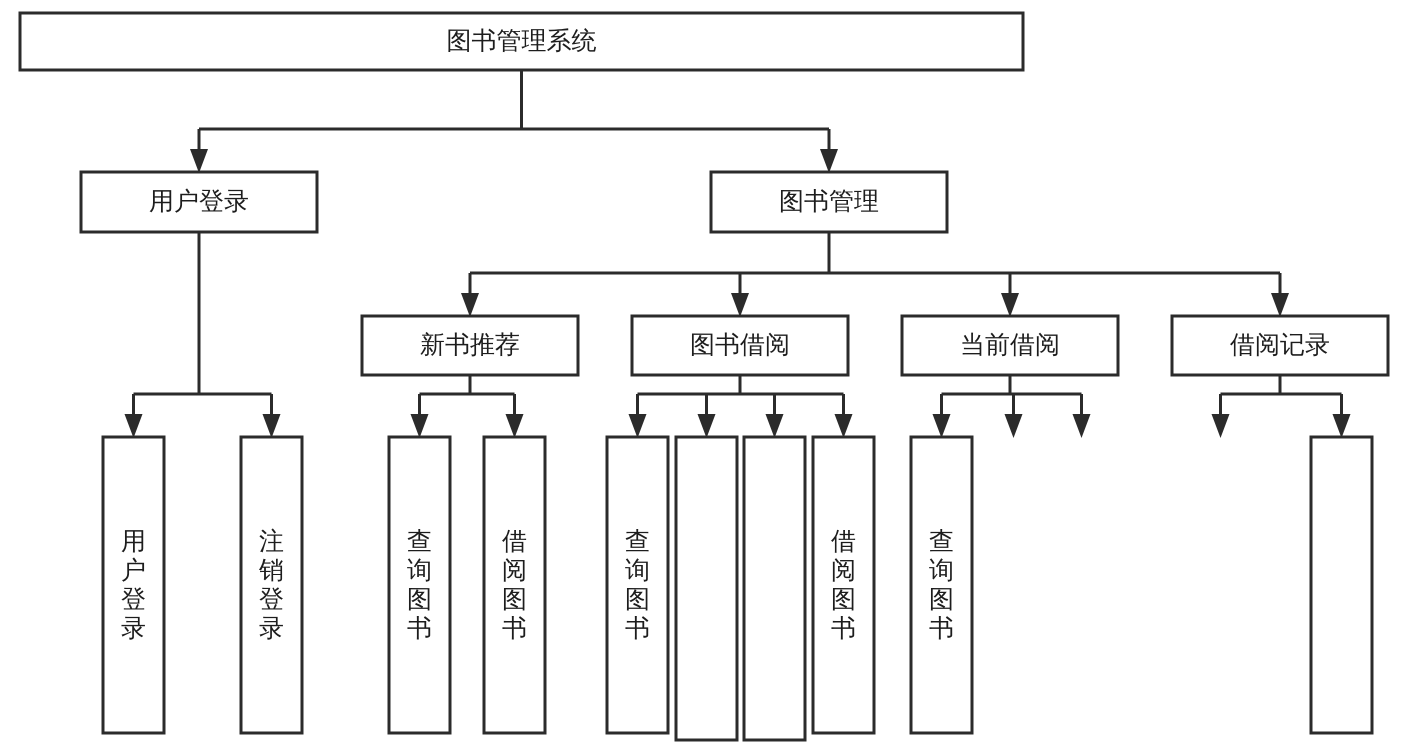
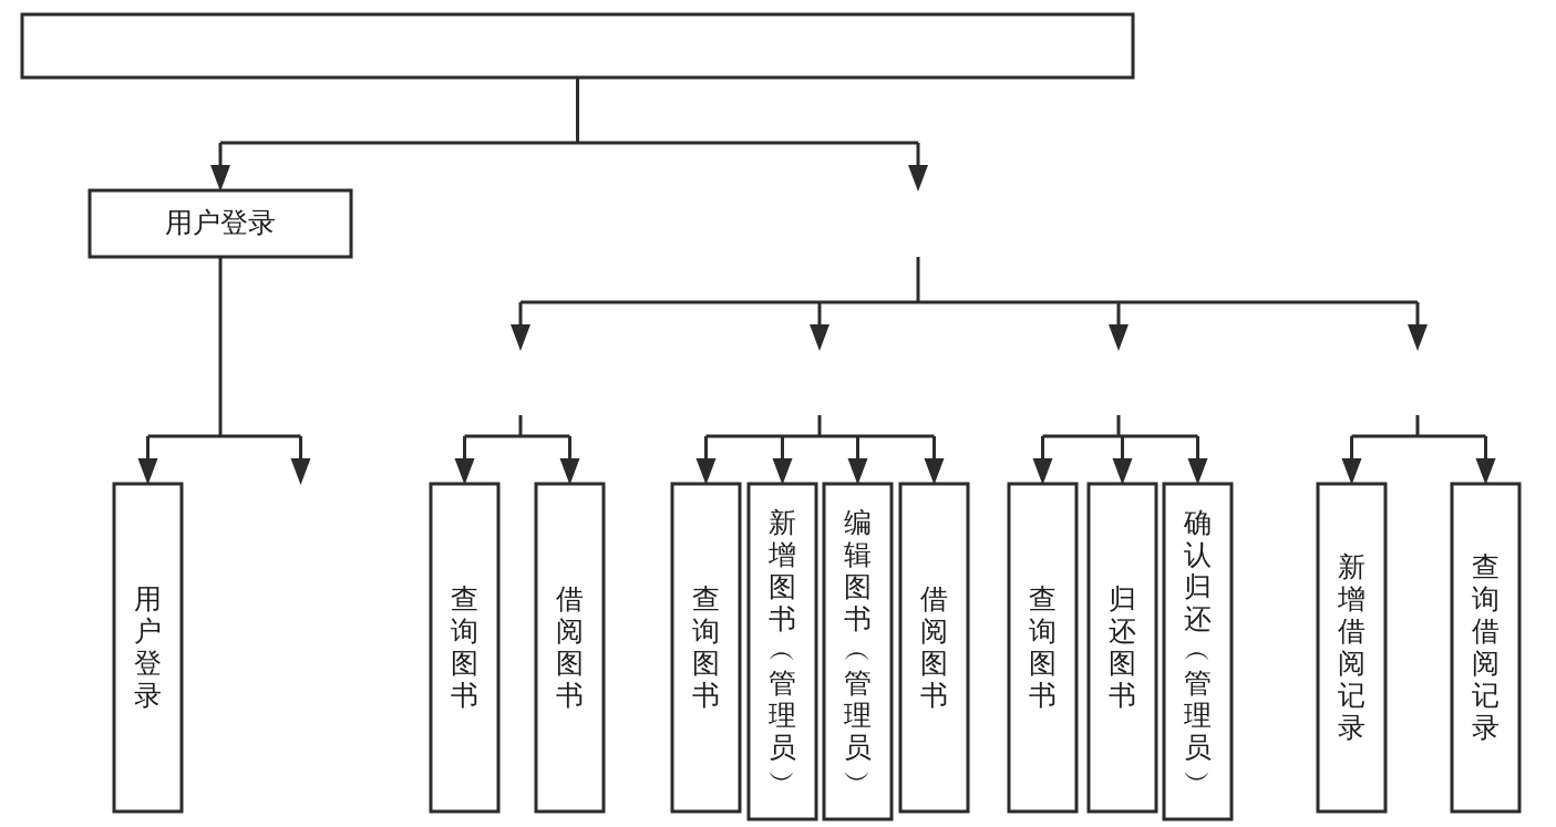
- 图书管理系统
  用户登录
- 图书管理
- 新书推荐
- 图书借阅
- 当前借阅
- 借阅记录
  用户登录
- 注销登录
  查询图书
  借阅图书
  查询图书
+ 新增图书 ︵ 管理员 ︶
+ 编辑图书 ︵ 管理员 ︶
  借阅图书
  查询图书
+ 归还图书
+ 确认归还 ︵ 管理员 ︶
+ 新增借阅记录
+ 查询借阅记录
